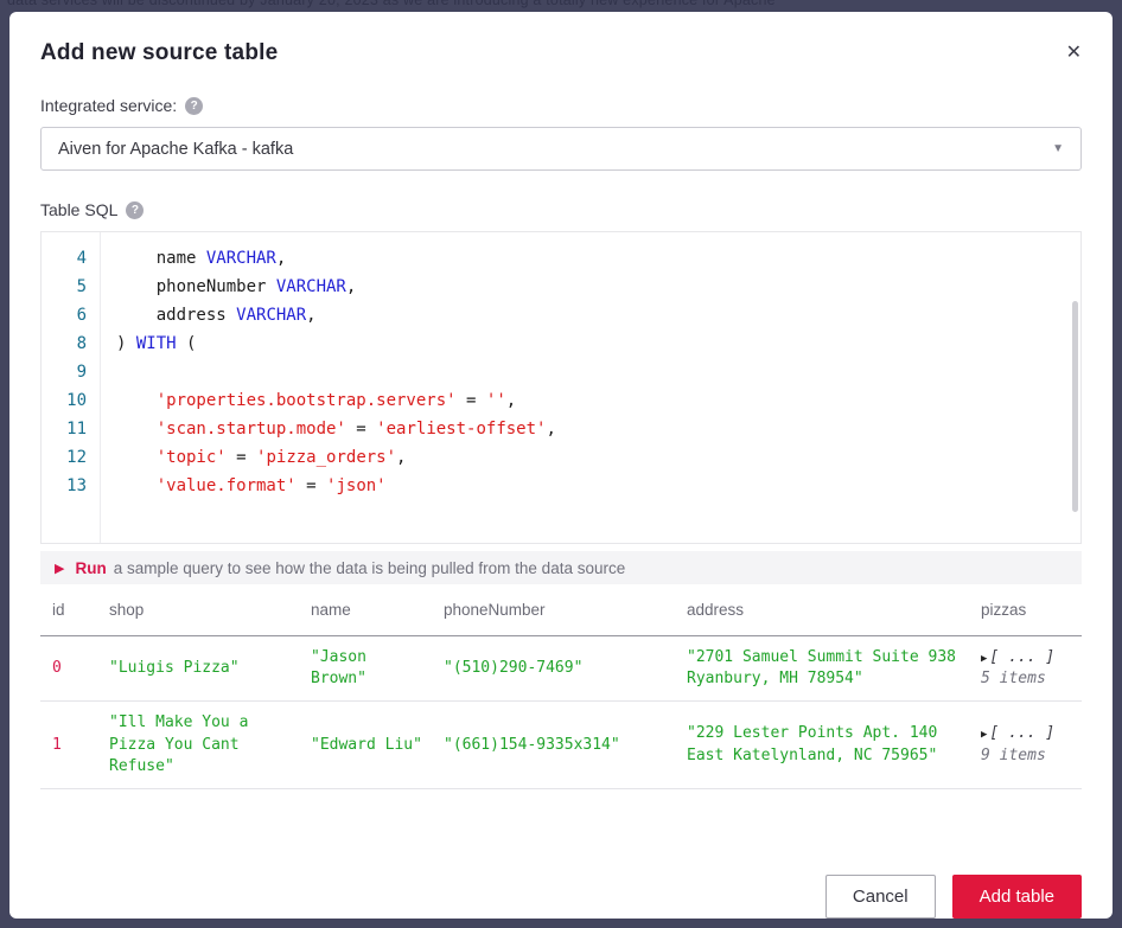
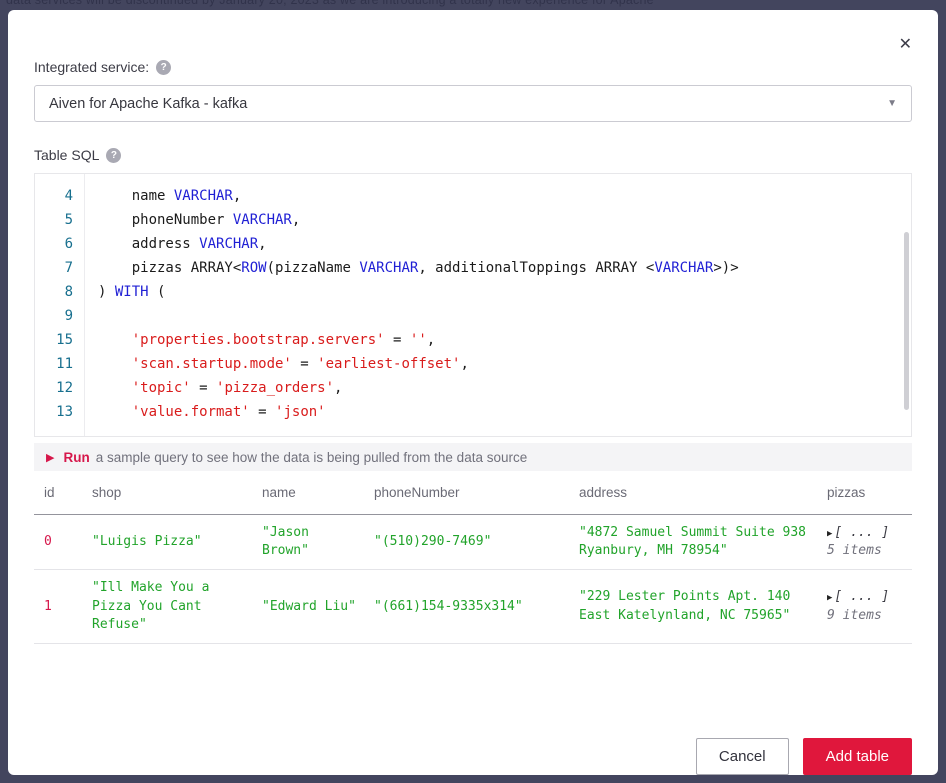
- Add new source table
  ✕
  Integrated service:
  ?
  Aiven for Apache Kafka - kafka
  ▼
  Table SQL
  ?
  4
  name VARCHAR,
  5
  phoneNumber VARCHAR,
  6
  address VARCHAR,
+ 7
+ pizzas ARRAY<ROW(pizzaName VARCHAR, additionalToppings ARRAY <VARCHAR>)>
  8
  ) WITH (
  9
- 10
+ 15
  'properties.bootstrap.servers' = '',
  11
  'scan.startup.mode' = 'earliest-offset',
  12
  'topic' = 'pizza_orders',
  13
  'value.format' = 'json'
  ▶
  Run
  a sample query to see how the data is being pulled from the data source
  id	shop	name	phoneNumber	address	pizzas
- 0	"Luigis Pizza"	"Jason Brown"	"(510)290-7469"	"2701 Samuel Summit Suite 938 Ryanbury, MH 78954"	▶ [ ... ]5 items
+ 0	"Luigis Pizza"	"Jason Brown"	"(510)290-7469"	"4872 Samuel Summit Suite 938 Ryanbury, MH 78954"	▶ [ ... ]5 items
  1	"Ill Make You a Pizza You Cant Refuse"	"Edward Liu"	"(661)154-9335x314"	"229 Lester Points Apt. 140 East Katelynland, NC 75965"	▶ [ ... ]9 items
  Cancel
  Add table
